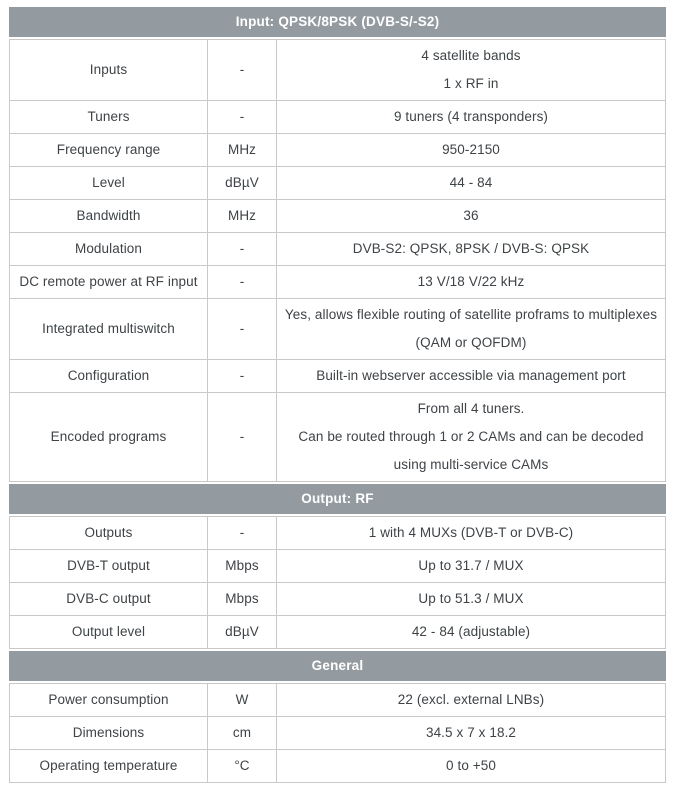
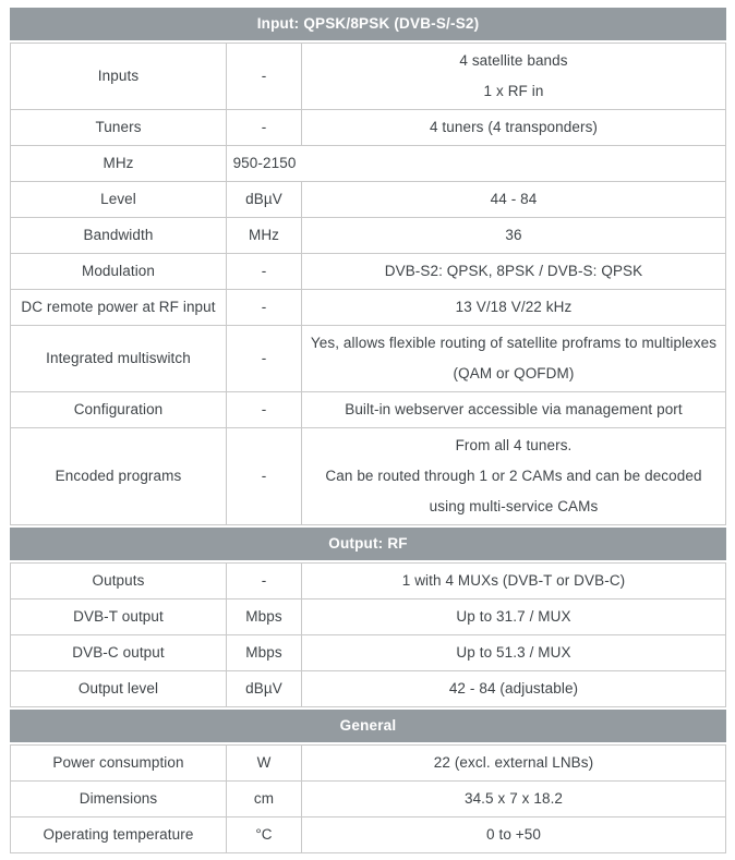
  Input: QPSK/8PSK (DVB-S/-S2)
  Inputs
  -
  4 satellite bands
  1 x RF in
  Tuners
  -
- 9 tuners (4 transponders)
+ 4 tuners (4 transponders)
- Frequency range
  MHz
  950-2150
  Level
  dBµV
  44 - 84
  Bandwidth
  MHz
  36
  Modulation
  -
  DVB-S2: QPSK, 8PSK / DVB-S: QPSK
  DC remote power at RF input
  -
  13 V/18 V/22 kHz
  Integrated multiswitch
  -
  Yes, allows flexible routing of satellite proframs to multiplexes
  (QAM or QOFDM)
  Configuration
  -
  Built-in webserver accessible via management port
  Encoded programs
  -
  From all 4 tuners.
  Can be routed through 1 or 2 CAMs and can be decoded
  using multi-service CAMs
  Output: RF
  Outputs
  -
  1 with 4 MUXs (DVB-T or DVB-C)
  DVB-T output
  Mbps
  Up to 31.7 / MUX
  DVB-C output
  Mbps
  Up to 51.3 / MUX
  Output level
  dBµV
  42 - 84 (adjustable)
  General
  Power consumption
  W
  22 (excl. external LNBs)
  Dimensions
  cm
  34.5 x 7 x 18.2
  Operating temperature
  °C
  0 to +50
